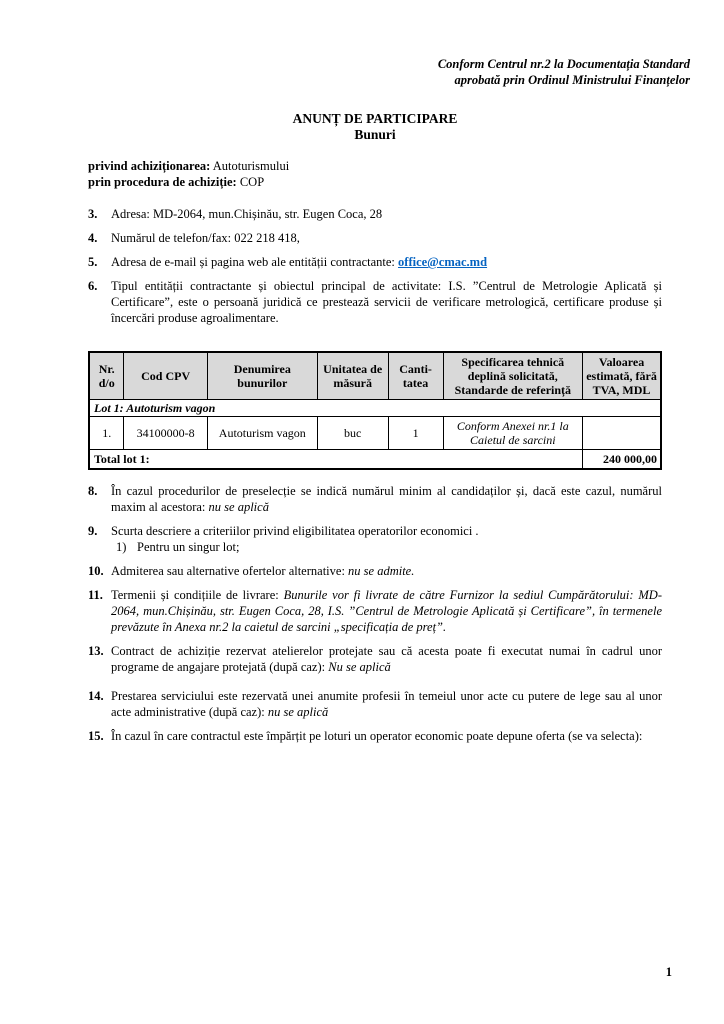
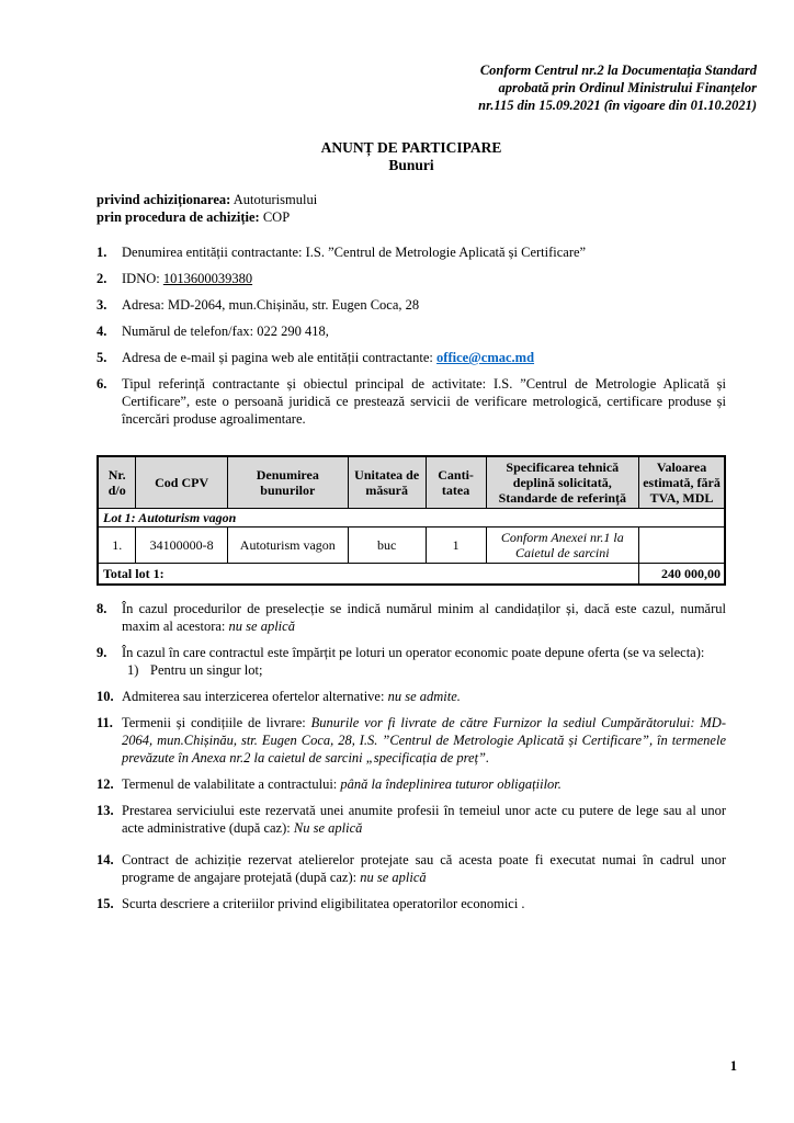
  Conform Centrul nr.2 la Documentația Standard
  aprobată prin Ordinul Ministrului Finanțelor
+ nr.115 din 15.09.2021 (în vigoare din 01.10.2021)
  ANUNȚ DE PARTICIPARE
  Bunuri
  privind achiziționarea: Autoturismului
  prin procedura de achiziție: COP
+ 1.
+ Denumirea entității contractante: I.S. ”Centrul de Metrologie Aplicată și Certificare”
+ 2.
+ IDNO: 1013600039380
  3.
  Adresa: MD-2064, mun.Chișinău, str. Eugen Coca, 28
  4.
- Numărul de telefon/fax: 022 218 418,
+ Numărul de telefon/fax: 022 290 418,
  5.
  Adresa de e-mail și pagina web ale entității contractante: office@cmac.md
  6.
- Tipul entității contractante și obiectul principal de activitate: I.S. ”Centrul de Metrologie Aplicată și Certificare”, este o persoană juridică ce prestează servicii de verificare metrologică, certificare produse și încercări produse agroalimentare.
+ Tipul referință contractante și obiectul principal de activitate: I.S. ”Centrul de Metrologie Aplicată și Certificare”, este o persoană juridică ce prestează servicii de verificare metrologică, certificare produse și încercări produse agroalimentare.
  Nr. d/o	Cod CPV	Denumirea bunurilor	Unitatea de măsură	Canti-tatea	Specificarea tehnică deplină solicitată, Standarde de referință	Valoarea estimată, fără TVA, MDL
  Lot 1: Autoturism vagon
  1.	34100000-8	Autoturism vagon	buc	1	Conform Anexei nr.1 la Caietul de sarcini
  Total lot 1:	240 000,00
  8.
  În cazul procedurilor de preselecție se indică numărul minim al candidaților și, dacă este cazul, numărul maxim al acestora: nu se aplică
  9.
- Scurta descriere a criteriilor privind eligibilitatea operatorilor economici .
+ În cazul în care contractul este împărțit pe loturi un operator economic poate depune oferta (se va selecta):
  1)
  Pentru un singur lot;
  10.
- Admiterea sau alternative ofertelor alternative: nu se admite.
+ Admiterea sau interzicerea ofertelor alternative: nu se admite.
  11.
  Termenii și condițiile de livrare: Bunurile vor fi livrate de către Furnizor la sediul Cumpărătorului: MD-2064, mun.Chișinău, str. Eugen Coca, 28, I.S. ”Centrul de Metrologie Aplicată și Certificare”, în termenele prevăzute în Anexa nr.2 la caietul de sarcini „specificația de preț”.
+ 12.
+ Termenul de valabilitate a contractului: până la îndeplinirea tuturor obligațiilor.
  13.
- Contract de achiziție rezervat atelierelor protejate sau că acesta poate fi executat numai în cadrul unor programe de angajare protejată (după caz): Nu se aplică
+ Prestarea serviciului este rezervată unei anumite profesii în temeiul unor acte cu putere de lege sau al unor acte administrative (după caz): Nu se aplică
  14.
- Prestarea serviciului este rezervată unei anumite profesii în temeiul unor acte cu putere de lege sau al unor acte administrative (după caz): nu se aplică
+ Contract de achiziție rezervat atelierelor protejate sau că acesta poate fi executat numai în cadrul unor programe de angajare protejată (după caz): nu se aplică
  15.
- În cazul în care contractul este împărțit pe loturi un operator economic poate depune oferta (se va selecta):
+ Scurta descriere a criteriilor privind eligibilitatea operatorilor economici .
  1
